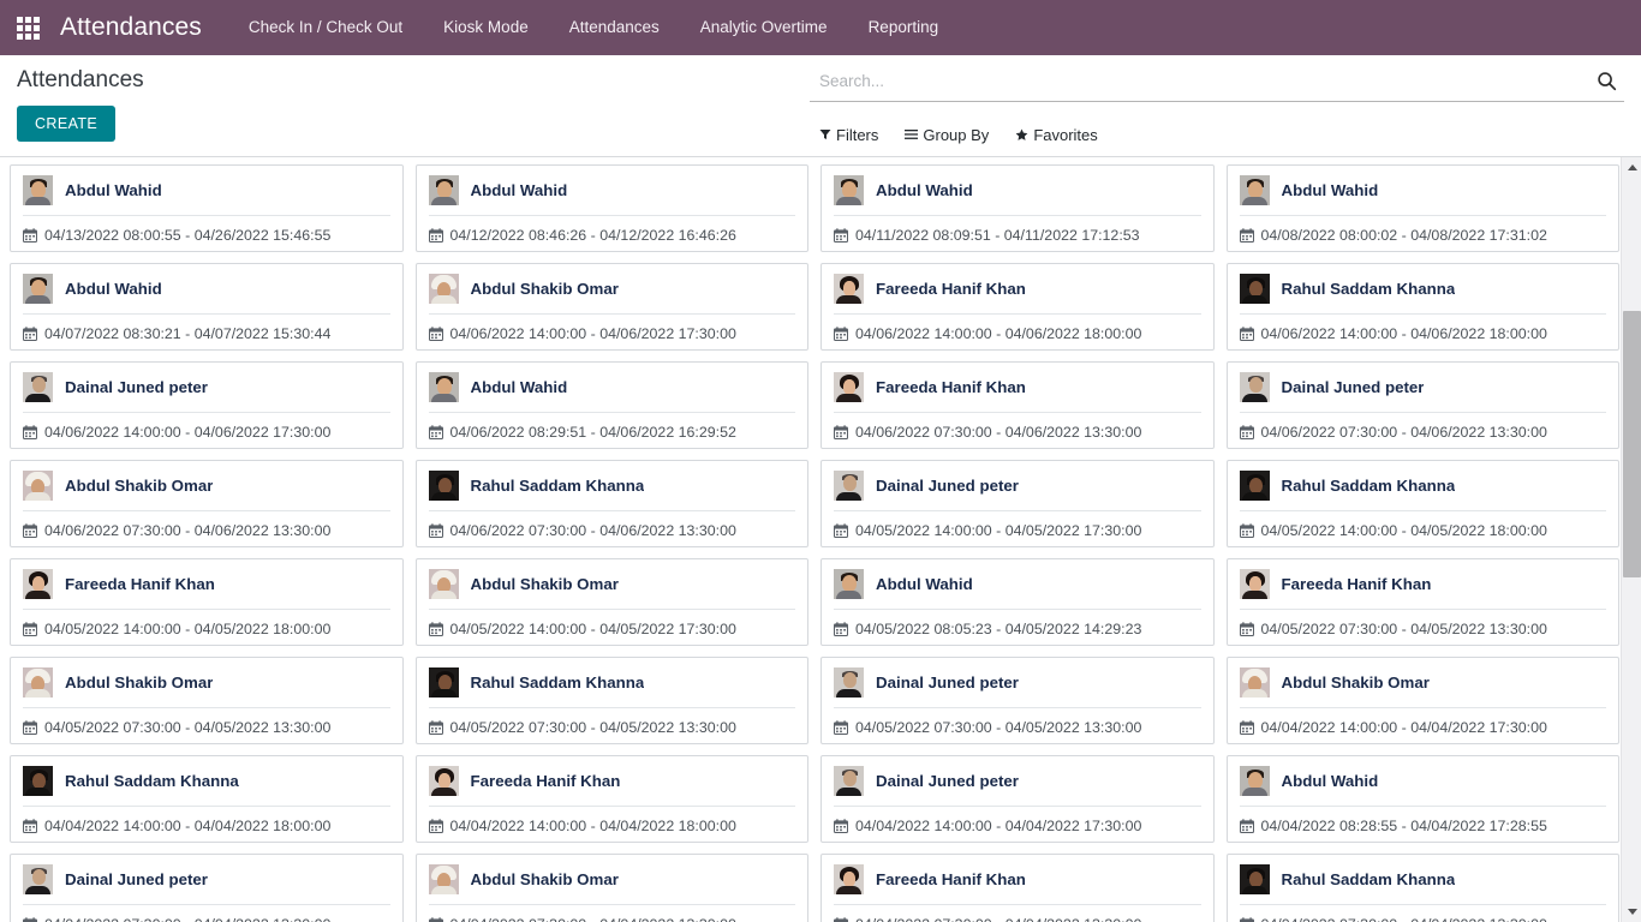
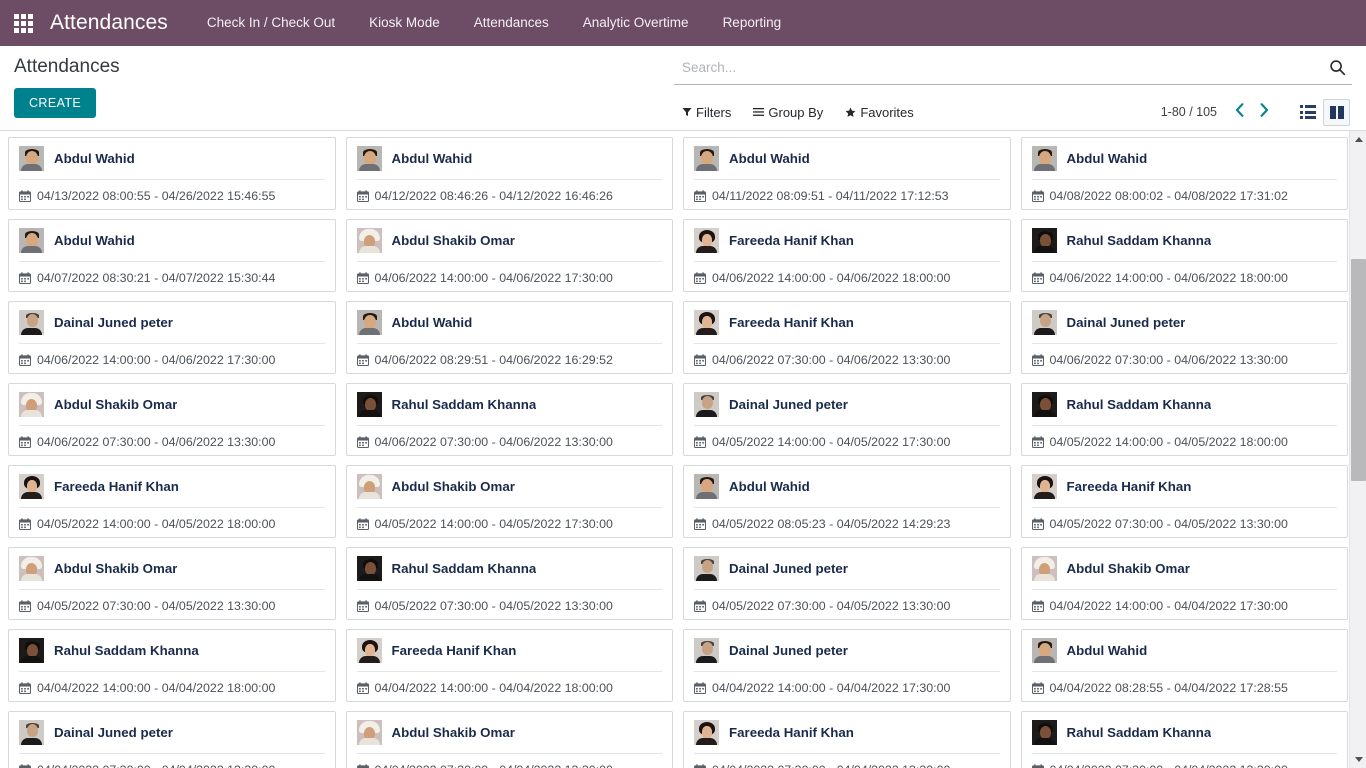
  Attendances
  Check In / Check Out
  Kiosk Mode
  Attendances
  Analytic Overtime
  Reporting
  Attendances
  CREATE
  Search...
  Filters
  Group By
  Favorites
+ 1-80 / 105
  Abdul Wahid
  04/13/2022 08:00:55 - 04/26/2022 15:46:55
  Abdul Wahid
  04/12/2022 08:46:26 - 04/12/2022 16:46:26
  Abdul Wahid
  04/11/2022 08:09:51 - 04/11/2022 17:12:53
  Abdul Wahid
  04/08/2022 08:00:02 - 04/08/2022 17:31:02
  Abdul Wahid
  04/07/2022 08:30:21 - 04/07/2022 15:30:44
  Abdul Shakib Omar
  04/06/2022 14:00:00 - 04/06/2022 17:30:00
  Fareeda Hanif Khan
  04/06/2022 14:00:00 - 04/06/2022 18:00:00
  Rahul Saddam Khanna
  04/06/2022 14:00:00 - 04/06/2022 18:00:00
  Dainal Juned peter
  04/06/2022 14:00:00 - 04/06/2022 17:30:00
  Abdul Wahid
  04/06/2022 08:29:51 - 04/06/2022 16:29:52
  Fareeda Hanif Khan
  04/06/2022 07:30:00 - 04/06/2022 13:30:00
  Dainal Juned peter
  04/06/2022 07:30:00 - 04/06/2022 13:30:00
  Abdul Shakib Omar
  04/06/2022 07:30:00 - 04/06/2022 13:30:00
  Rahul Saddam Khanna
  04/06/2022 07:30:00 - 04/06/2022 13:30:00
  Dainal Juned peter
  04/05/2022 14:00:00 - 04/05/2022 17:30:00
  Rahul Saddam Khanna
  04/05/2022 14:00:00 - 04/05/2022 18:00:00
  Fareeda Hanif Khan
  04/05/2022 14:00:00 - 04/05/2022 18:00:00
  Abdul Shakib Omar
  04/05/2022 14:00:00 - 04/05/2022 17:30:00
  Abdul Wahid
  04/05/2022 08:05:23 - 04/05/2022 14:29:23
  Fareeda Hanif Khan
  04/05/2022 07:30:00 - 04/05/2022 13:30:00
  Abdul Shakib Omar
  04/05/2022 07:30:00 - 04/05/2022 13:30:00
  Rahul Saddam Khanna
  04/05/2022 07:30:00 - 04/05/2022 13:30:00
  Dainal Juned peter
  04/05/2022 07:30:00 - 04/05/2022 13:30:00
  Abdul Shakib Omar
  04/04/2022 14:00:00 - 04/04/2022 17:30:00
  Rahul Saddam Khanna
  04/04/2022 14:00:00 - 04/04/2022 18:00:00
  Fareeda Hanif Khan
  04/04/2022 14:00:00 - 04/04/2022 18:00:00
  Dainal Juned peter
  04/04/2022 14:00:00 - 04/04/2022 17:30:00
  Abdul Wahid
  04/04/2022 08:28:55 - 04/04/2022 17:28:55
  Dainal Juned peter
  Abdul Shakib Omar
  Fareeda Hanif Khan
  Rahul Saddam Khanna
